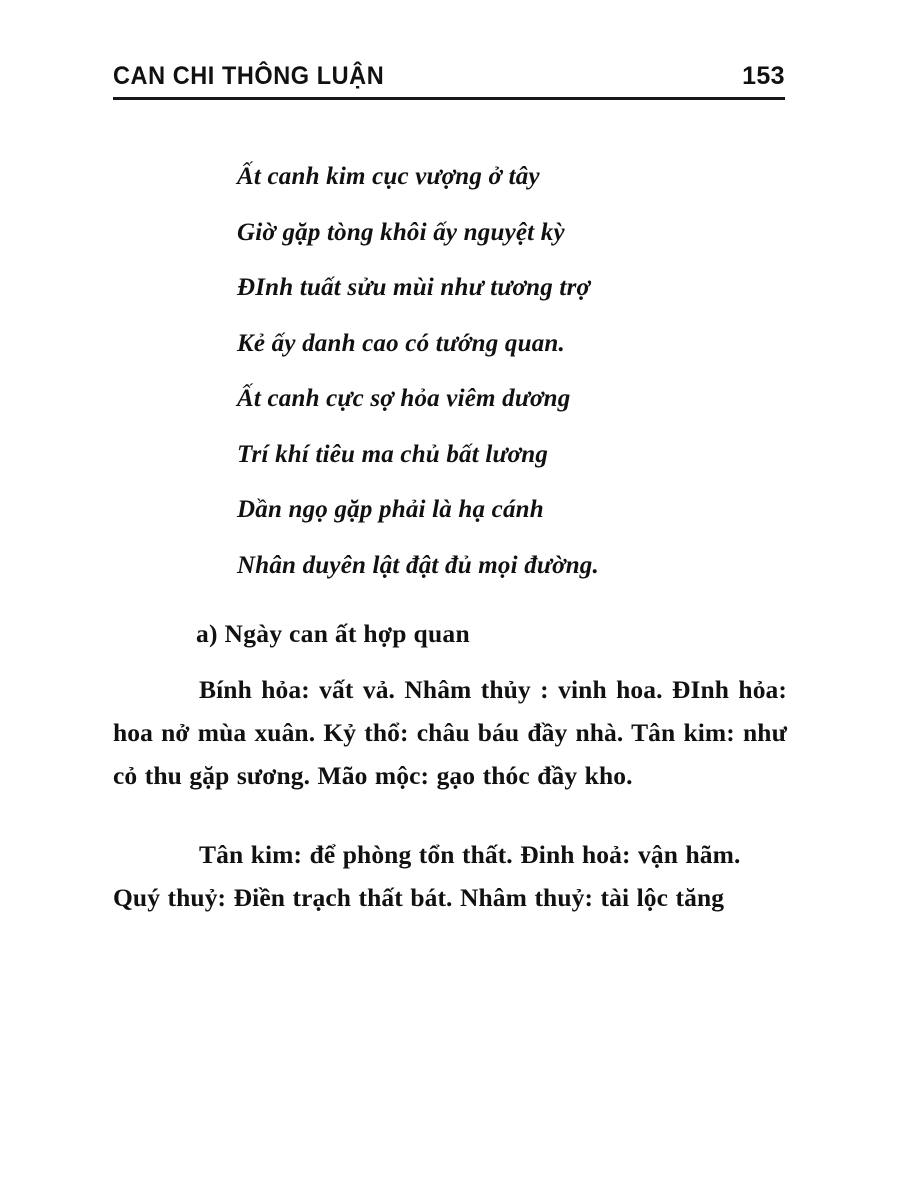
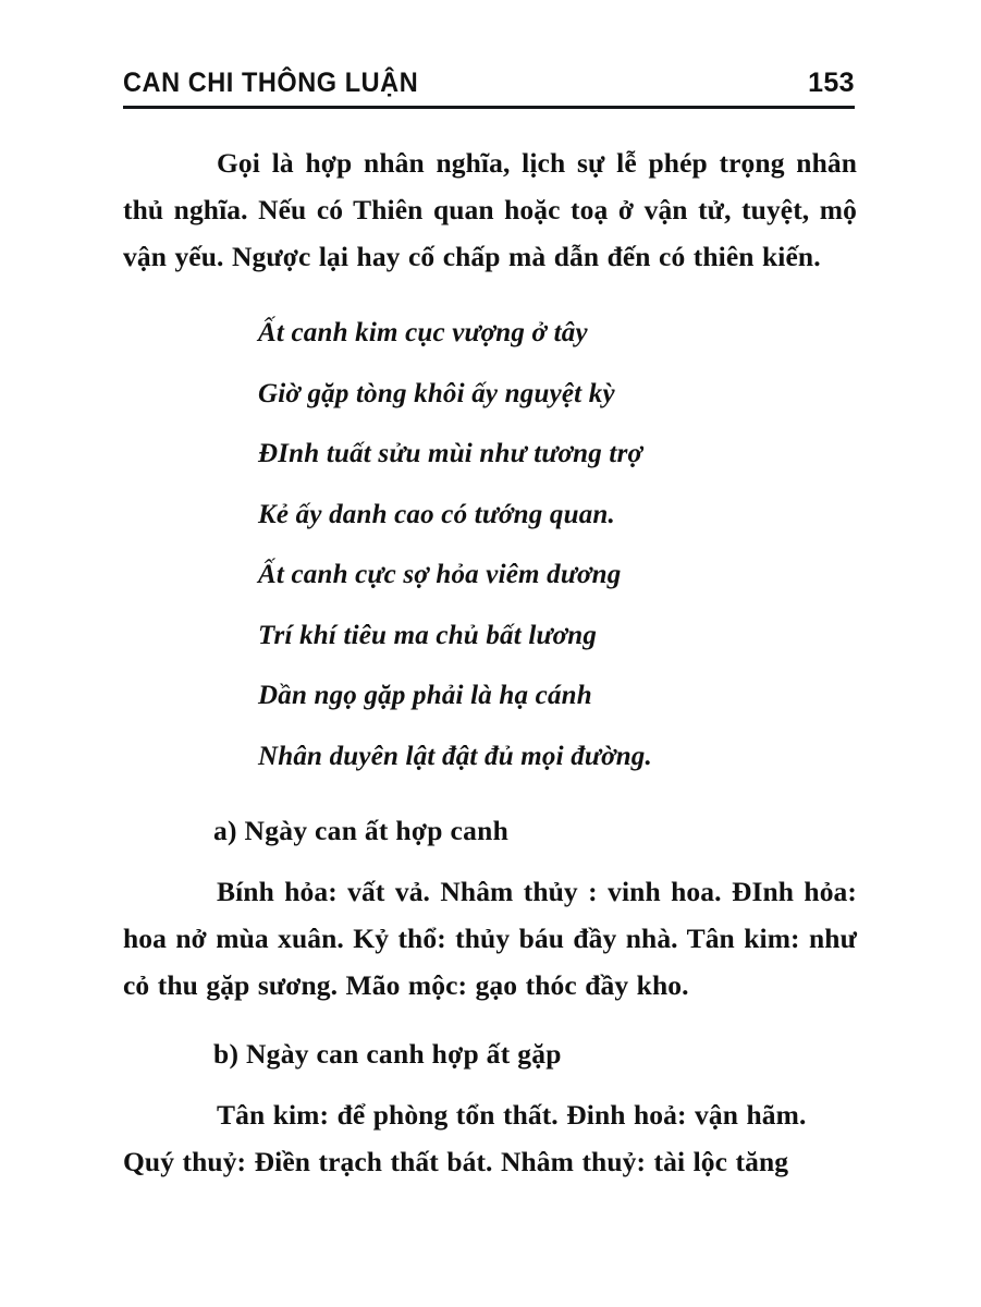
  CAN CHI THÔNG LUẬN
  153
+ Gọi là hợp nhân nghĩa, lịch sự lễ phép trọng nhân thủ nghĩa. Nếu có Thiên quan hoặc toạ ở vận tử, tuyệt, mộ vận yếu. Ngược lại hay cố chấp mà dẫn đến có thiên kiến.
  Ất canh kim cục vượng ở tây
  Giờ gặp tòng khôi ấy nguyệt kỳ
  ĐInh tuất sửu mùi như tương trợ
  Kẻ ấy danh cao có tướng quan.
  Ất canh cực sợ hỏa viêm dương
  Trí khí tiêu ma chủ bất lương
  Dần ngọ gặp phải là hạ cánh
  Nhân duyên lật đật đủ mọi đường.
- a) Ngày can ất hợp quan
+ a) Ngày can ất hợp canh
- Bính hỏa: vất vả. Nhâm thủy : vinh hoa. ĐInh hỏa: hoa nở mùa xuân. Kỷ thổ: châu báu đầy nhà. Tân kim: như cỏ thu gặp sương. Mão mộc: gạo thóc đầy kho.
+ Bính hỏa: vất vả. Nhâm thủy : vinh hoa. ĐInh hỏa: hoa nở mùa xuân. Kỷ thổ: thủy báu đầy nhà. Tân kim: như cỏ thu gặp sương. Mão mộc: gạo thóc đầy kho.
+ b) Ngày can canh hợp ất gặp
  Tân kim: để phòng tổn thất. Đinh hoả: vận hãm. Quý thuỷ: Điền trạch thất bát. Nhâm thuỷ: tài lộc tăng
